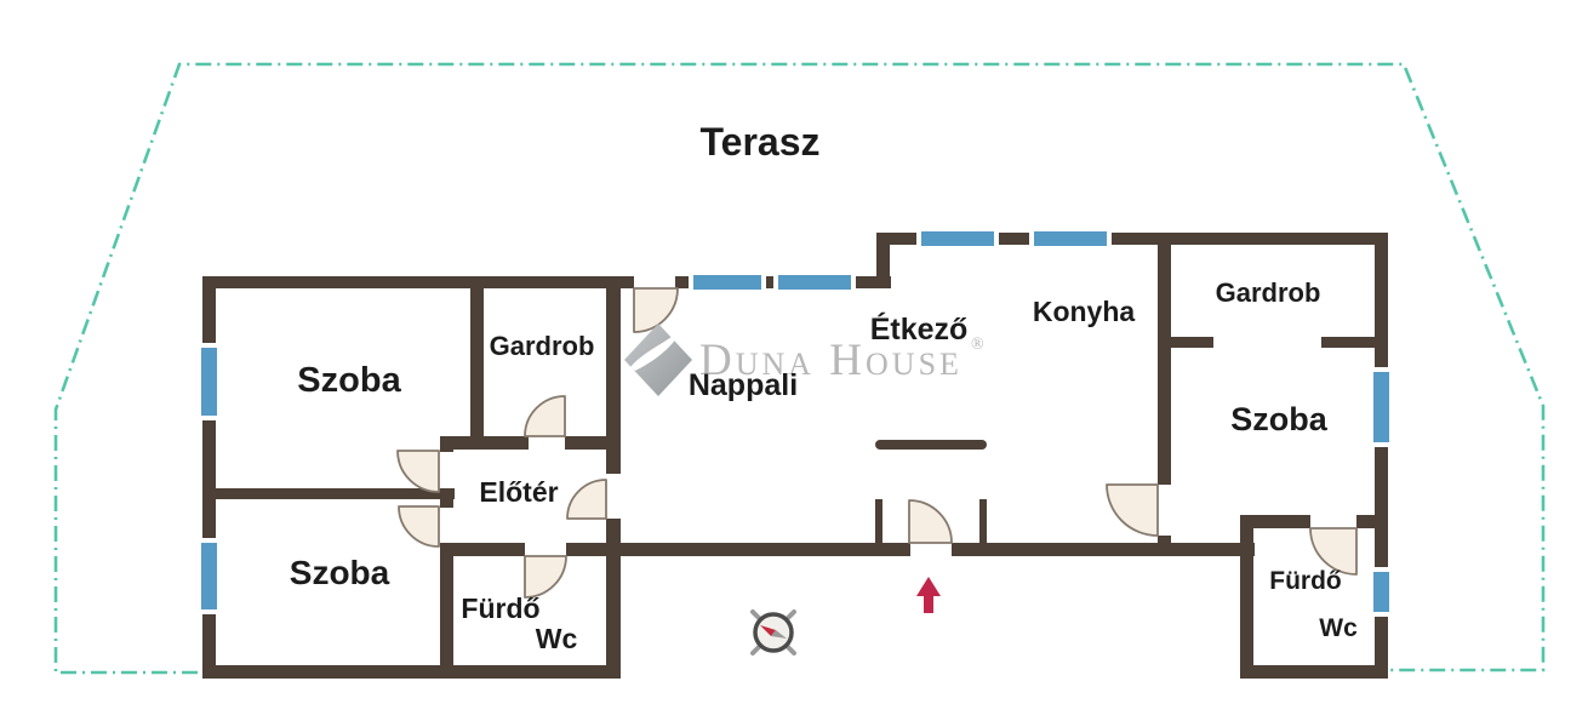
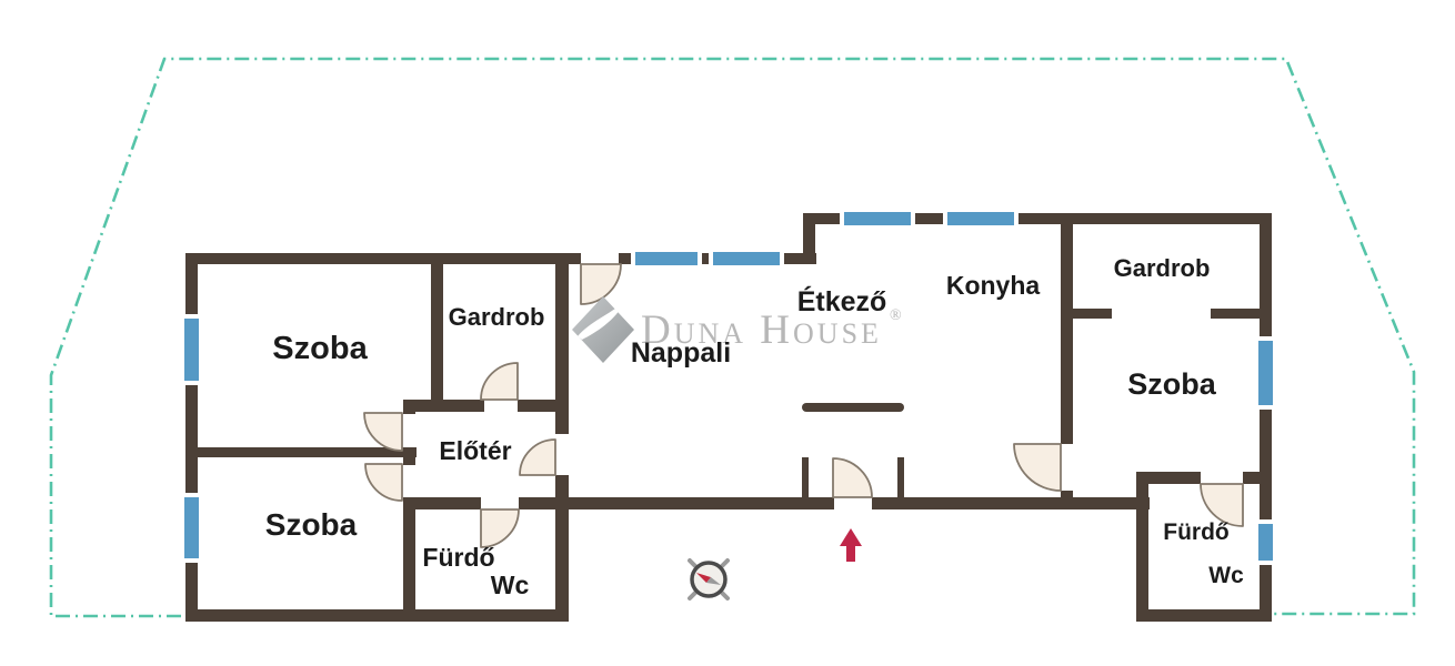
  Duna House
  ®
- Terasz
  Szoba
  Gardrob
  Előtér
  Szoba
  Fürdő
  Wc
  Nappali
  Étkező
  Konyha
  Gardrob
  Szoba
  Fürdő
  Wc
